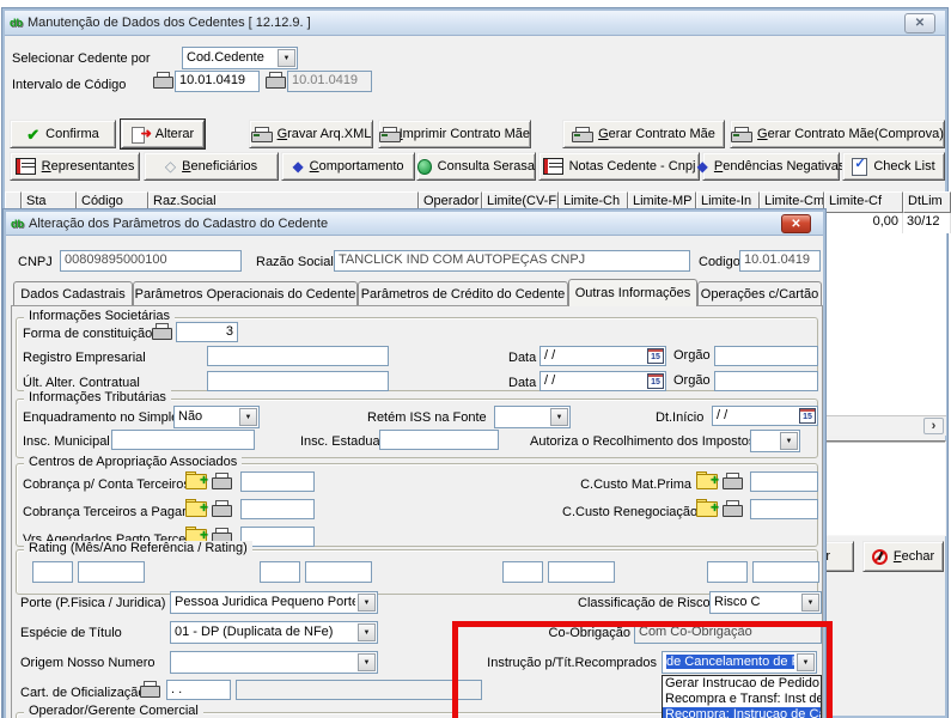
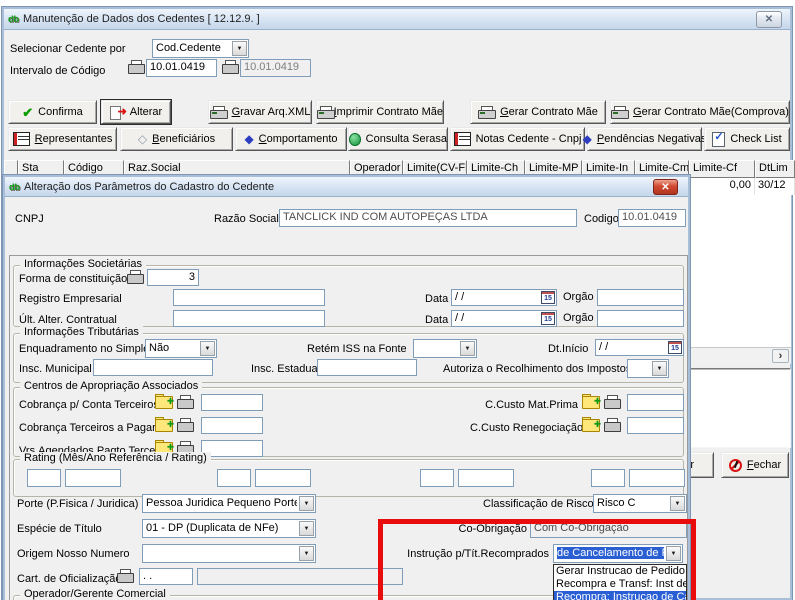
  db
  Manutenção de Dados dos Cedentes [ 12.12.9. ]
  ✕
  Selecionar Cedente por
  Cod.Cedente
  Intervalo de Código
  10.01.0419
  10.01.0419
  ✔
  Confirma
  ➜
  Alterar
  Gravar Arq.XML
  Imprimir Contrato Mãe
  Gerar Contrato Mãe
  Gerar Contrato Mãe(Comprova)
  Representantes
  ◇
  Beneficiários
  ◆
  Comportamento
  Consulta Serasa
  Notas Cedente - Cnpj
  ◆
  Pendências Negativa
  ✓
  Check List
  Sta
  Código
  Raz.Social
  Operador
  Limite(CV-F
  Limite-Ch
  Limite-MP
  Limite-In
  Limite-Cm
  Limite-Cf
  DtLim
  0,00
  30/12
  ›
  Fechar
  db
  Alteração dos Parâmetros do Cadastro do Cedente
  ✕
  CNPJ
- 00809895000100
  Razão Social
- TANCLICK IND COM AUTOPEÇAS CNPJ
+ TANCLICK IND COM AUTOPEÇAS LTDA
  Codigo
  10.01.0419
- Dados Cadastrais
- Parâmetros Operacionais do Cedente
- Parâmetros de Crédito do Cedente
- Outras Informações
- Operações c/Cartão
  Informações Societárias
  Forma de constituição
  3
  Registro Empresarial
  Data
  / /
  Orgão
  Últ. Alter. Contratual
  Data
  / /
  Orgão
  Informações Tributárias
  Enquadramento no Simpl
  Não
  Retém ISS na Fonte
  Dt.Início
  / /
  Insc. Municipal
  Insc. Estadua
  Autoriza o Recolhimento dos Imposto
  Centros de Apropriação Associados
  Cobrança p/ Conta Terceiro
  +
  Cobrança Terceiros a Pagar
  +
  Vrs.Agendados Pagto Terce
  +
  C.Custo Mat.Prima
  +
  C.Custo Renegociação
  +
  Rating (Mês/Ano Referência / Rating)
  Porte (P.Fisica / Juridica)
  Pessoa Juridica Pequeno Port
  Classificação de Risco
  Risco C
  Espécie de Título
  01 - DP (Duplicata de NFe)
  Co-Obrigação
  Com Co-Obrigação
  Origem Nosso Numero
  Instrução p/Tít.Recomprados
  Gerar Instrucao de Pedido
  Recompra e Transf: Inst de
  Recompra: Instrucao de C
  Cart. de Oficializaçã
  . .
  Operador/Gerente Comercial
